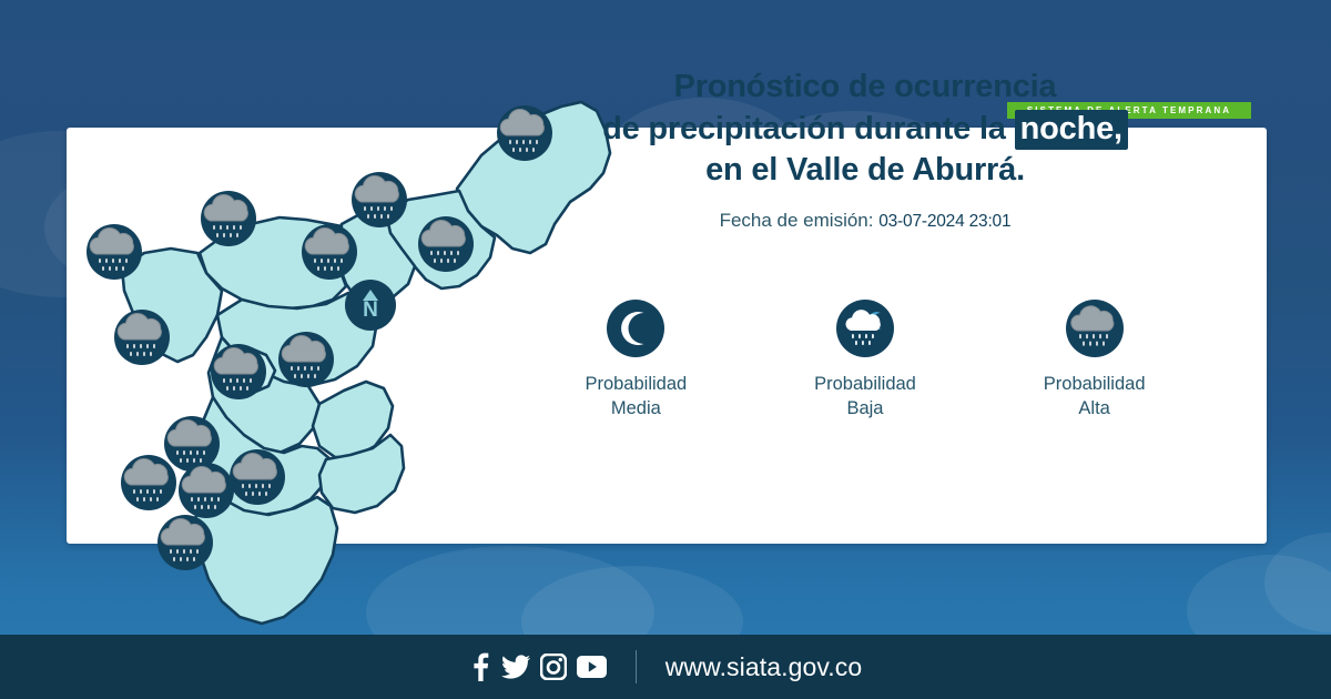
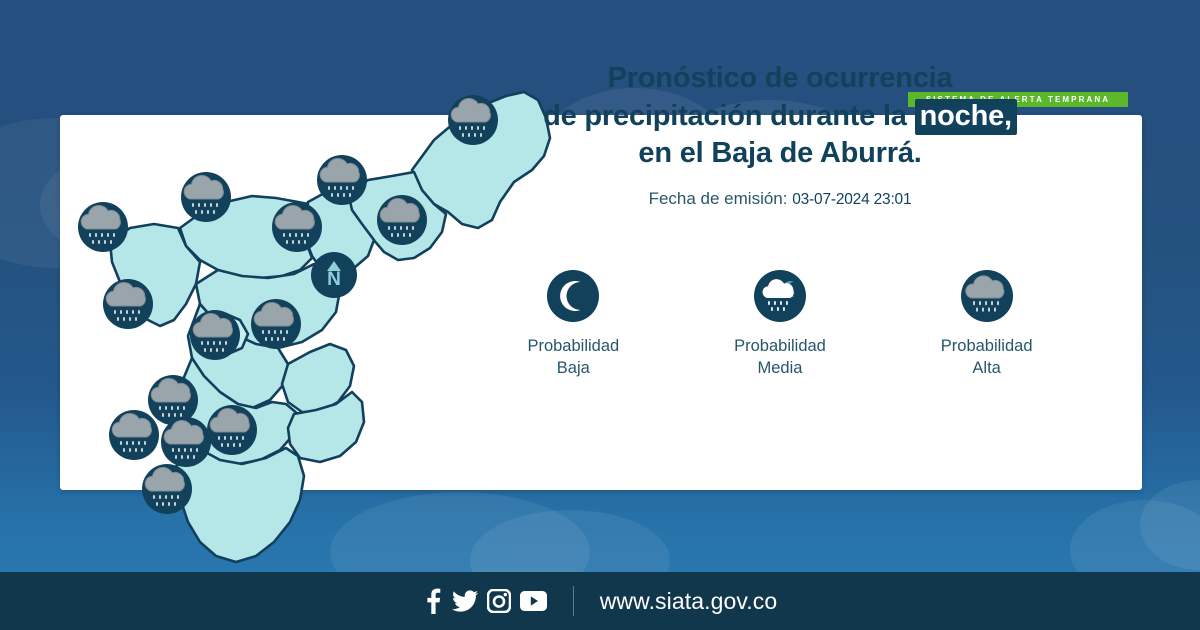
  N
  Pronóstico de ocurrencia
  de precipitación durante la noche,
- en el Valle de Aburrá.
+ en el Baja de Aburrá.
  Fecha de emisión: 03-07-2024 23:01
  Probabilidad
- Media
+ Baja
  Probabilidad
- Baja
+ Media
  Probabilidad
  Alta
  www.siata.gov.co
